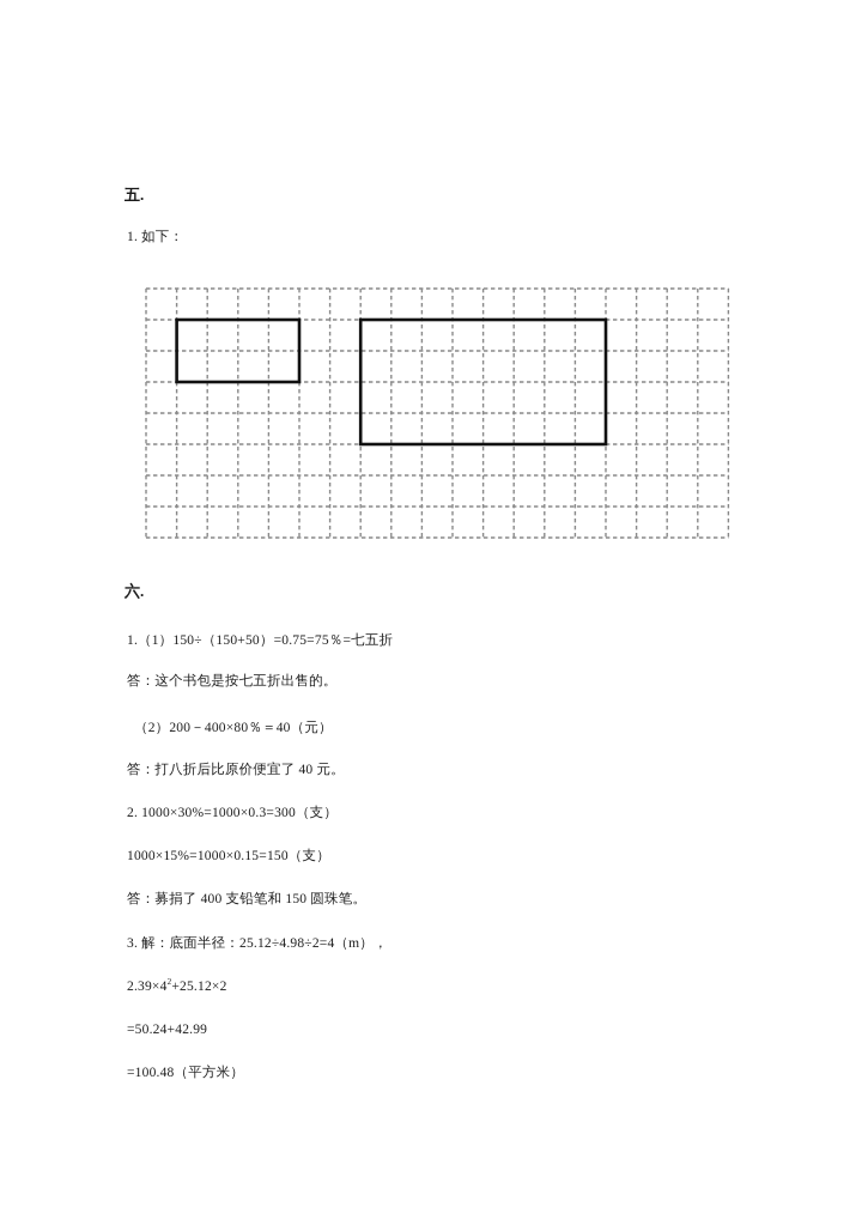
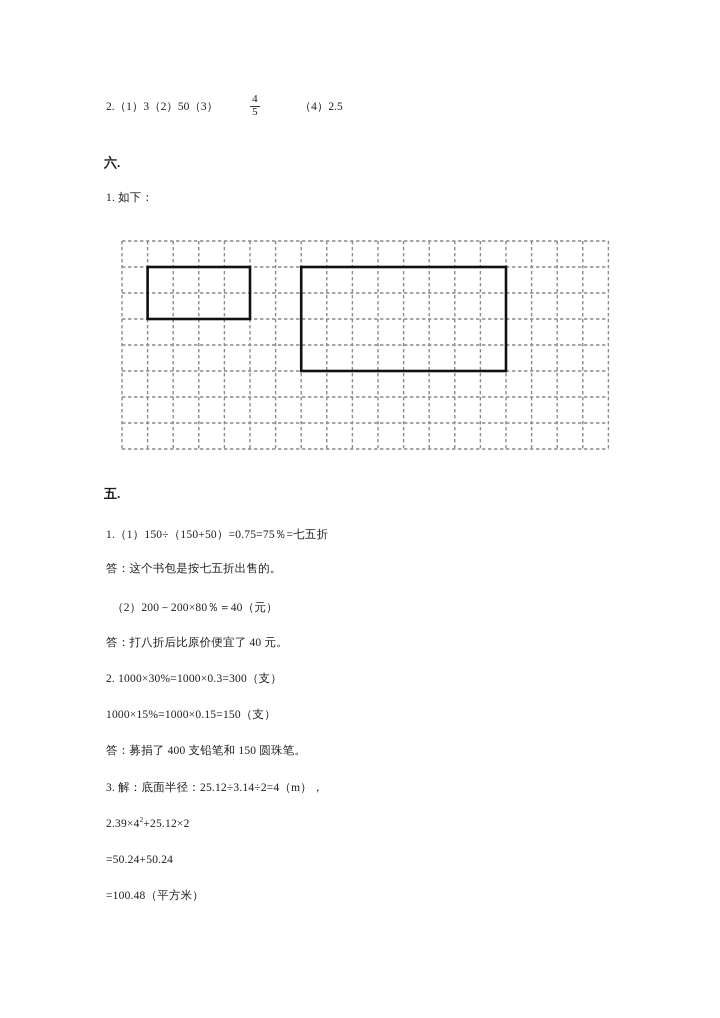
+ 2.（1）3（2）50（3）
+ 4
+ 5
+ （4）2.5
- 五.
+ 六.
  1. 如下：
- 六.
+ 五.
  1.（1）150÷（150+50）=0.75=75％=七五折
  答：这个书包是按七五折出售的。
- （2）200－400×80％＝40（元）
+ （2）200－200×80％＝40（元）
  答：打八折后比原价便宜了 40 元。
  2. 1000×30%=1000×0.3=300（支）
  1000×15%=1000×0.15=150（支）
  答：募捐了 400 支铅笔和 150 圆珠笔。
- 3. 解：底面半径：25.12÷4.98÷2=4（m），
+ 3. 解：底面半径：25.12÷3.14÷2=4（m），
  2.39×42+25.12×2
- =50.24+42.99
+ =50.24+50.24
  =100.48（平方米）
